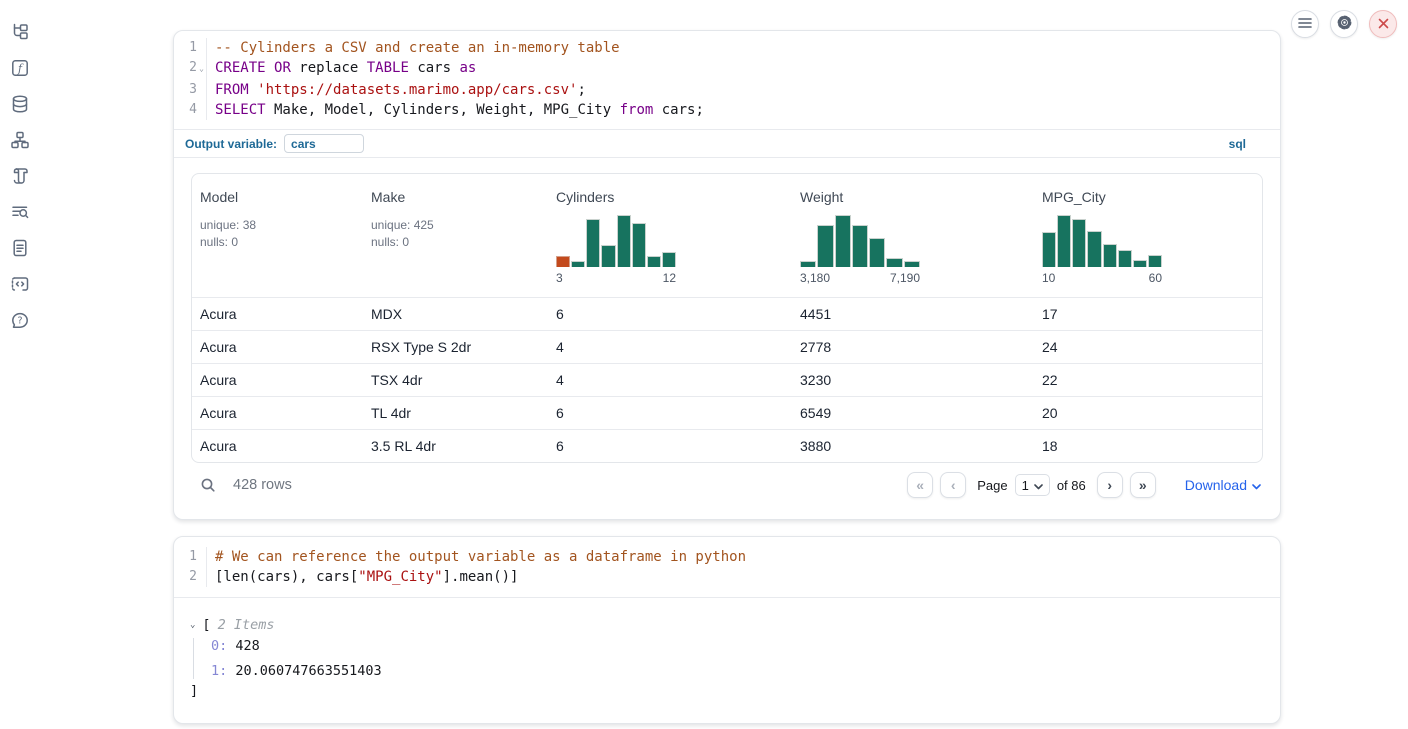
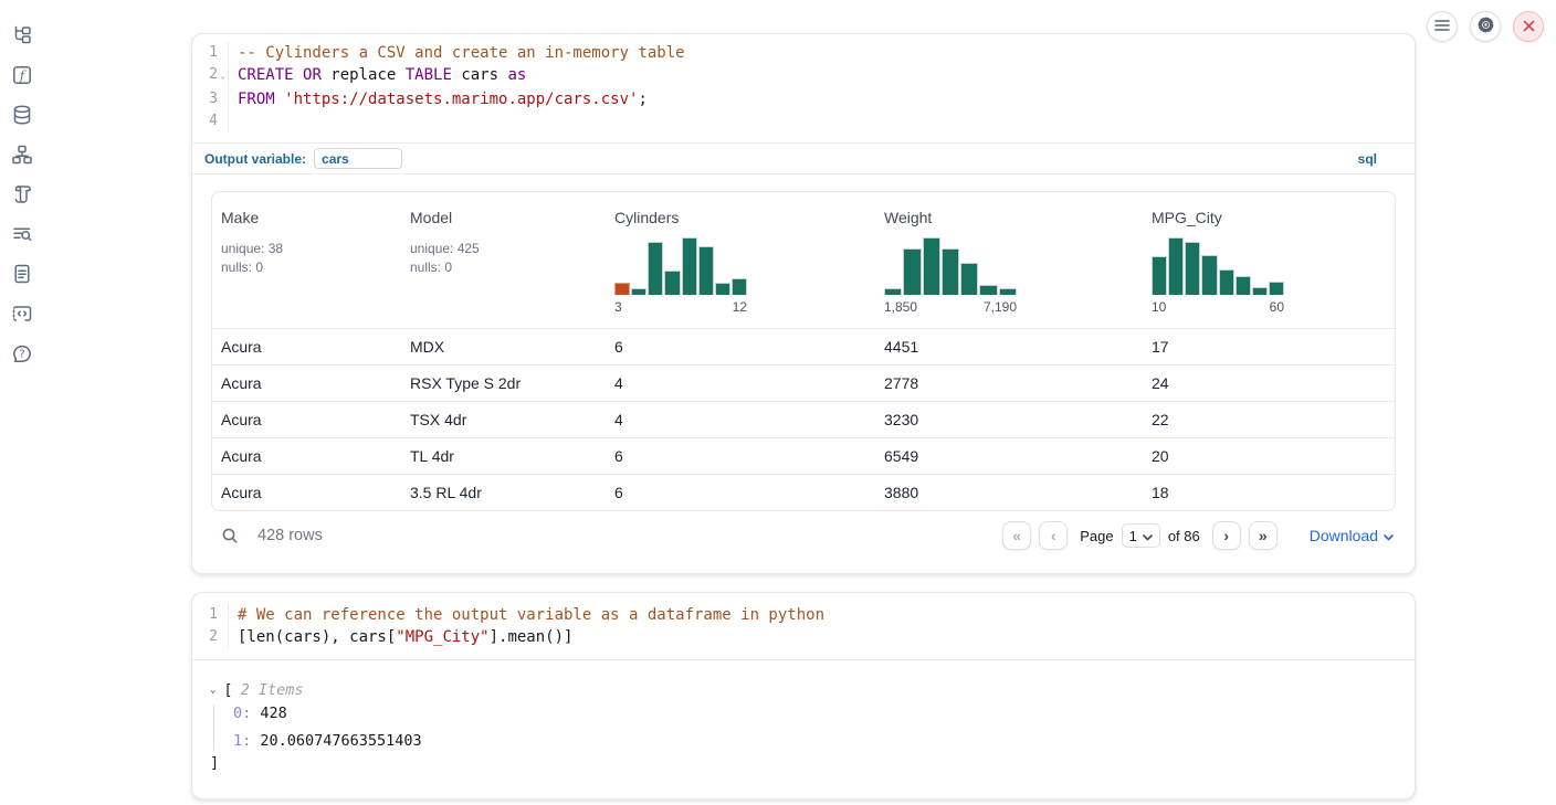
  f
  ?
  1
  -- Cylinders a CSV and create an in-memory table
  2
  ⌄
  CREATE OR replace TABLE cars as
  3
  FROM 'https://datasets.marimo.app/cars.csv';
  4
- SELECT Make, Model, Cylinders, Weight, MPG_City from cars;
  Output variable:
  cars
  sql
- Model
+ Make
  unique: 38
  nulls: 0
- Make
+ Model
  unique: 425
  nulls: 0
  Cylinders
  3
  12
  Weight
- 3,180
+ 1,850
  7,190
  MPG_City
  10
  60
  Acura
  MDX
  6
  4451
  17
  Acura
  RSX Type S 2dr
  4
  2778
  24
  Acura
  TSX 4dr
  4
  3230
  22
  Acura
  TL 4dr
  6
  6549
  20
  Acura
  3.5 RL 4dr
  6
  3880
  18
  428 rows
  «
  ‹
  Page
  1
  of 86
  ›
  »
  Download
  1
  # We can reference the output variable as a dataframe in python
  2
  [len(cars), cars["MPG_City"].mean()]
  ⌄
  [
  2 Items
  0: 428
  1: 20.060747663551403
  ]
